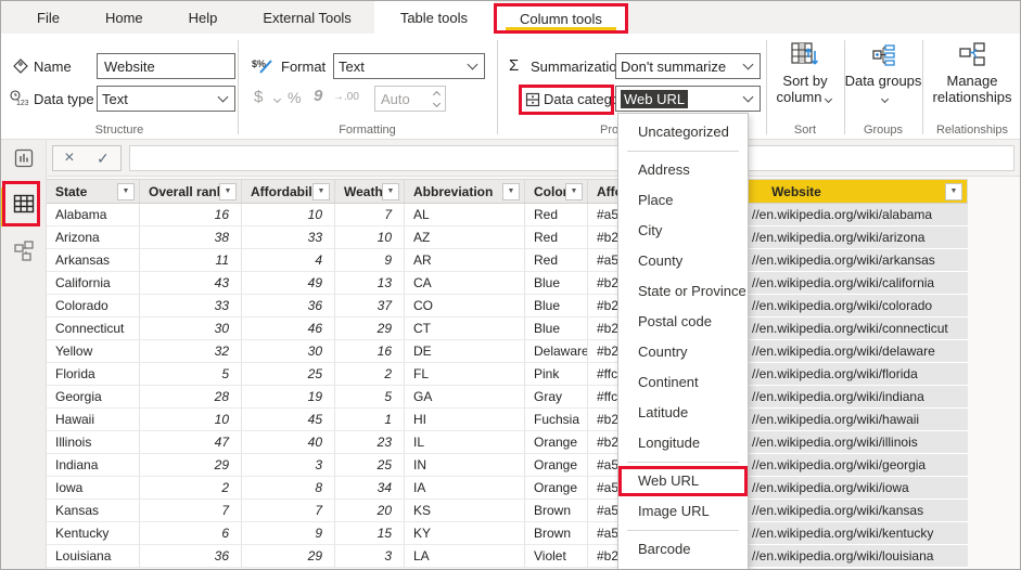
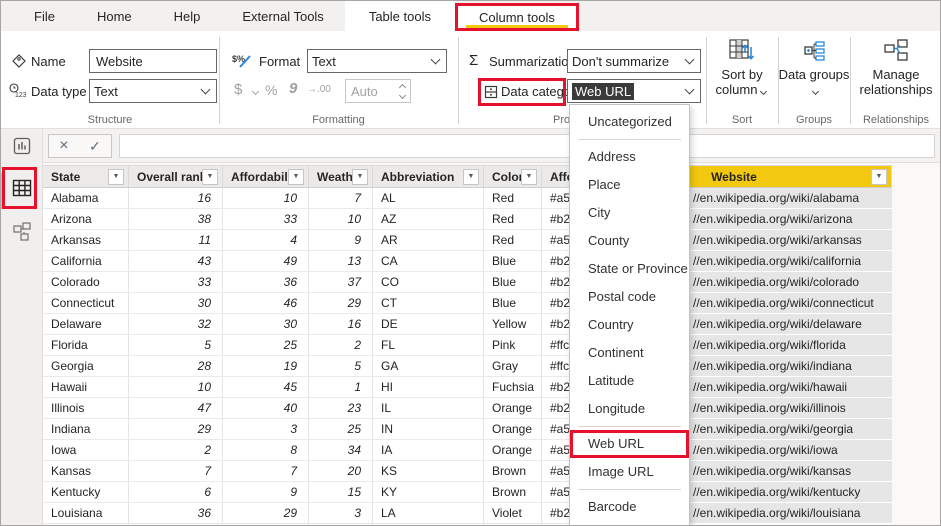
  File
  Home
  Help
  External Tools
  Table tools
  Column tools
  Name
  Website
  Data type
  Text
  Structure
  $%
  Format
  Text
  $
  %
  9
  →.00
  Auto
  Formatting
  Σ
  Summarizatio
  Don't summarize
  Data categ
  Web URL
  Sort by column
  Sort
  Data groups
  Groups
  Manage relationships
  Relationships
  ×
  ✓
  State
  Overall ran
  Affordabil
  Weath
  Abbreviation
  Colo
  Website
  Alabama
  16
  10
  7
  AL
  Red
  #a5
  //en.wikipedia.org/wiki/alabama
  Arizona
  38
  33
  10
  AZ
  Red
  #b2
  //en.wikipedia.org/wiki/arizona
  Arkansas
  11
  4
  9
  AR
  Red
  #a5
  //en.wikipedia.org/wiki/arkansas
  California
  43
  49
  13
  CA
  Blue
  #b2
  //en.wikipedia.org/wiki/california
  Colorado
  33
  36
  37
  CO
  Blue
  #b2
  //en.wikipedia.org/wiki/colorado
  Connecticut
  30
  46
  29
  CT
  Blue
  #b2
  //en.wikipedia.org/wiki/connecticut
- Yellow
+ Delaware
  32
  30
  16
  DE
- Delaware
+ Yellow
  #b2
  //en.wikipedia.org/wiki/delaware
  Florida
  5
  25
  2
  FL
  Pink
  #ffc
  //en.wikipedia.org/wiki/florida
  Georgia
  28
  19
  5
  GA
  Gray
  #ffc
  //en.wikipedia.org/wiki/indiana
  Hawaii
  10
  45
  1
  HI
  Fuchsia
  #b2
  //en.wikipedia.org/wiki/hawaii
  Illinois
  47
  40
  23
  IL
  Orange
  #b2
  //en.wikipedia.org/wiki/illinois
  Indiana
  29
  3
  25
  IN
  Orange
  #a5
  //en.wikipedia.org/wiki/georgia
  Iowa
  2
  8
  34
  IA
  Orange
  #a5
  //en.wikipedia.org/wiki/iowa
  Kansas
  7
  7
  20
  KS
  Brown
  #a5
  //en.wikipedia.org/wiki/kansas
  Kentucky
  6
  9
  15
  KY
  Brown
  #a5
  //en.wikipedia.org/wiki/kentucky
  Louisiana
  36
  29
  3
  LA
  Violet
  #b2
  //en.wikipedia.org/wiki/louisiana
  Uncategorized
  Address
  Place
  City
  County
  State or Province
  Postal code
  Country
  Continent
  Latitude
  Longitude
  Web URL
  Image URL
  Barcode
